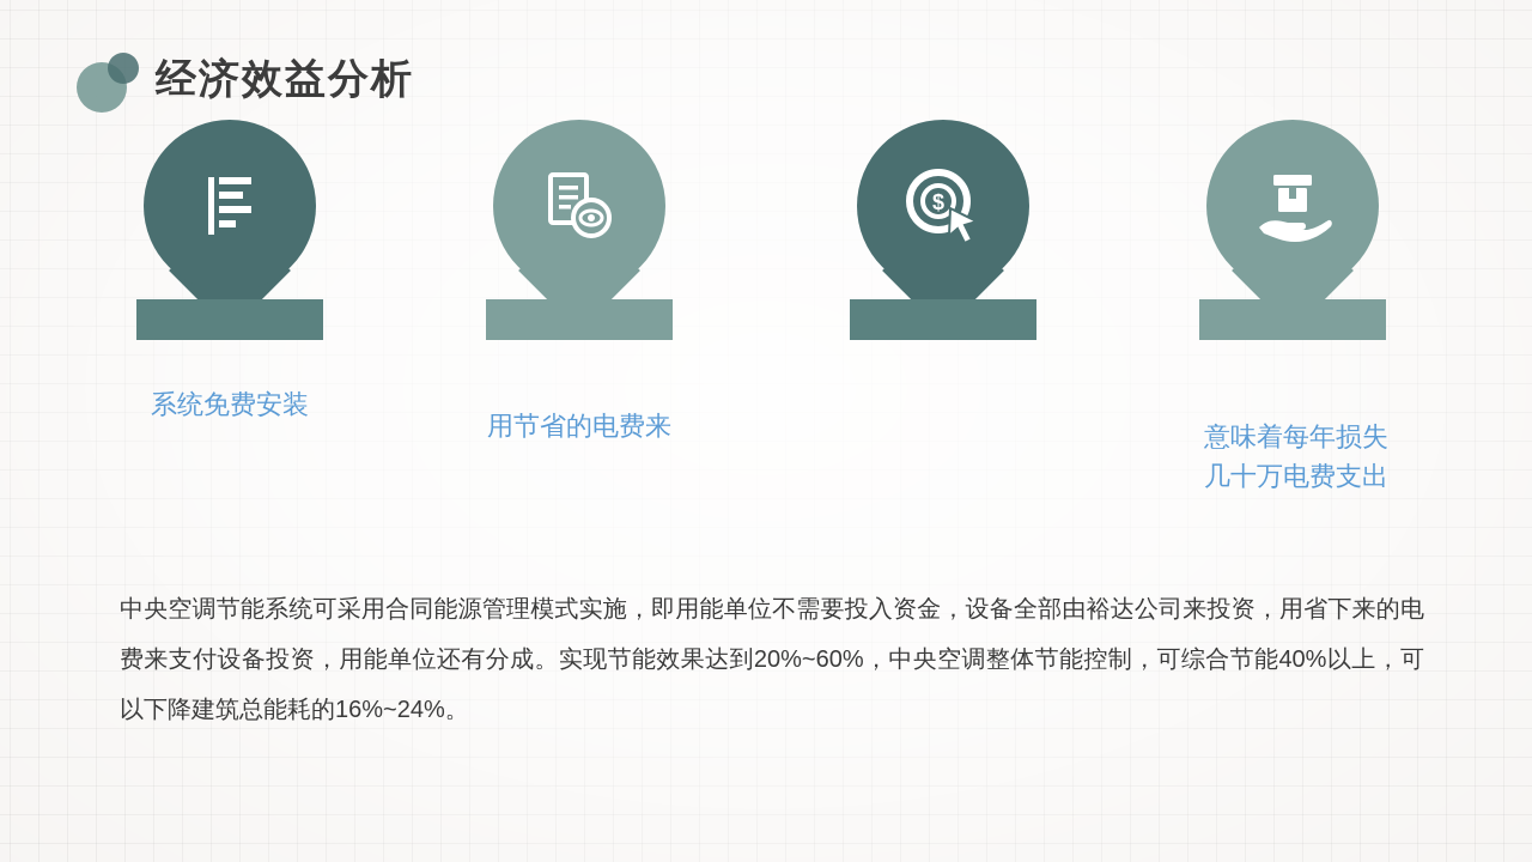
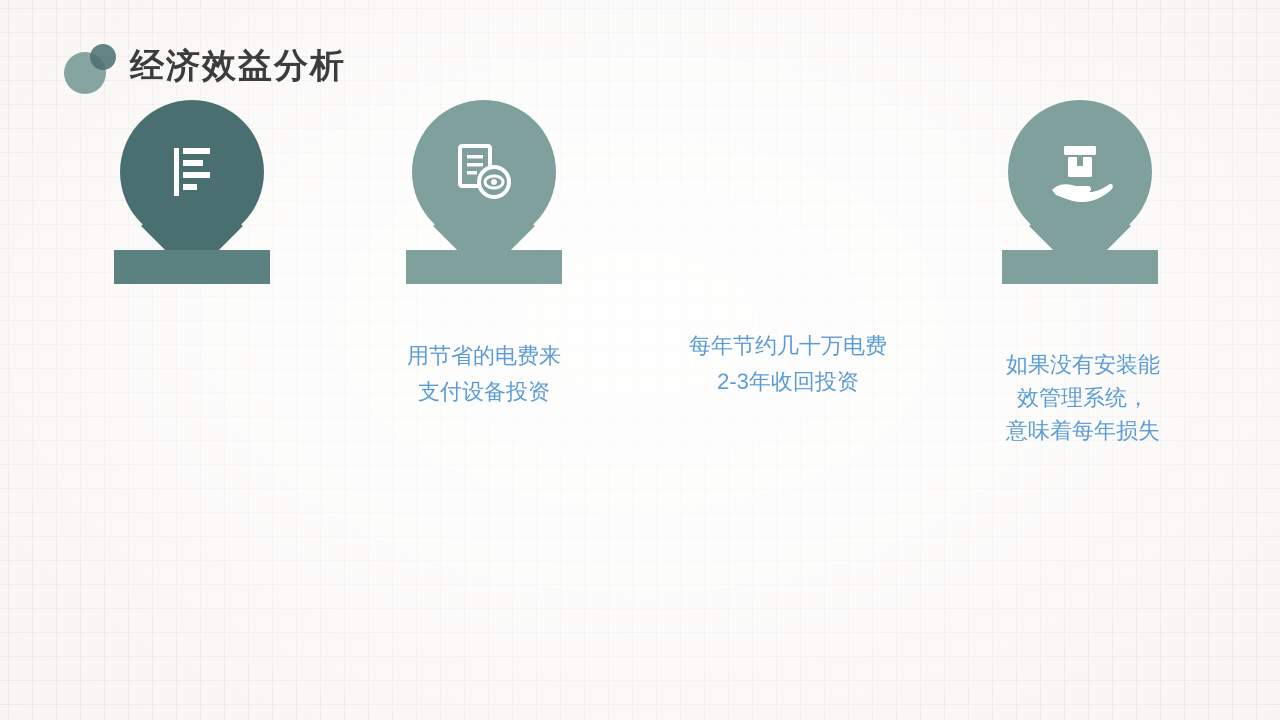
  经济效益分析
- $
- 系统免费安装
  用节省的电费来
+ 支付设备投资
+ 每年节约几十万电费
+ 2-3年收回投资
+ 如果没有安装能
+ 效管理系统，
  意味着每年损失
- 几十万电费支出
- 中央空调节能系统可采用合同能源管理模式实施，即用能单位不需要投入资金，设备全部由裕达公司来投资，用省下来的电费来支付设备投资，用能单位还有分成。实现节能效果达到20%~60%，中央空调整体节能控制，可综合节能40%以上，可以下降建筑总能耗的16%~24%。
